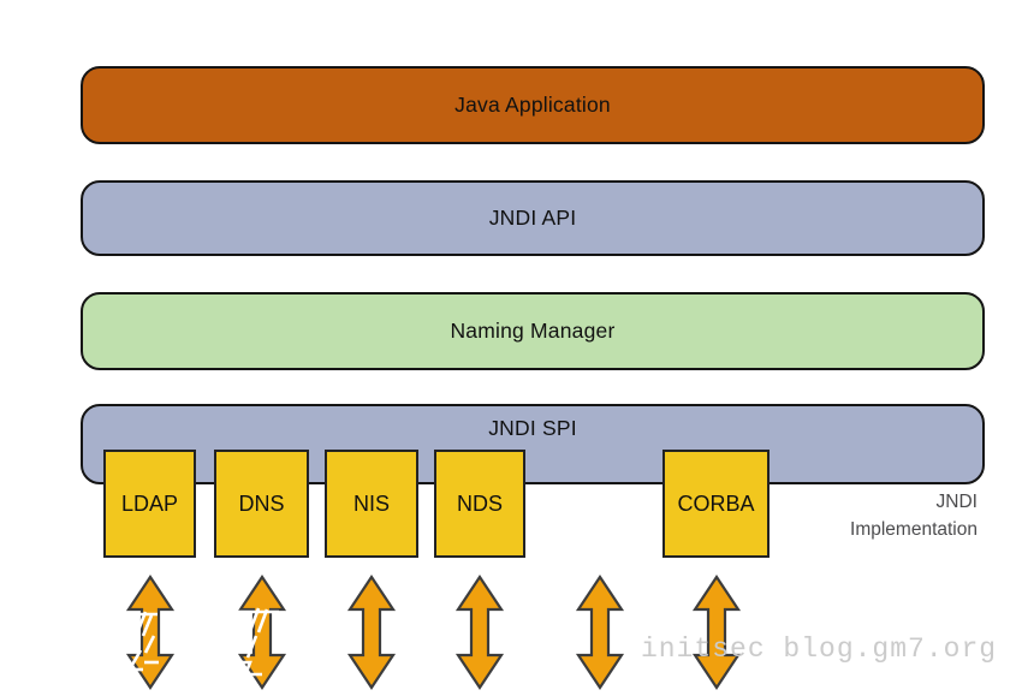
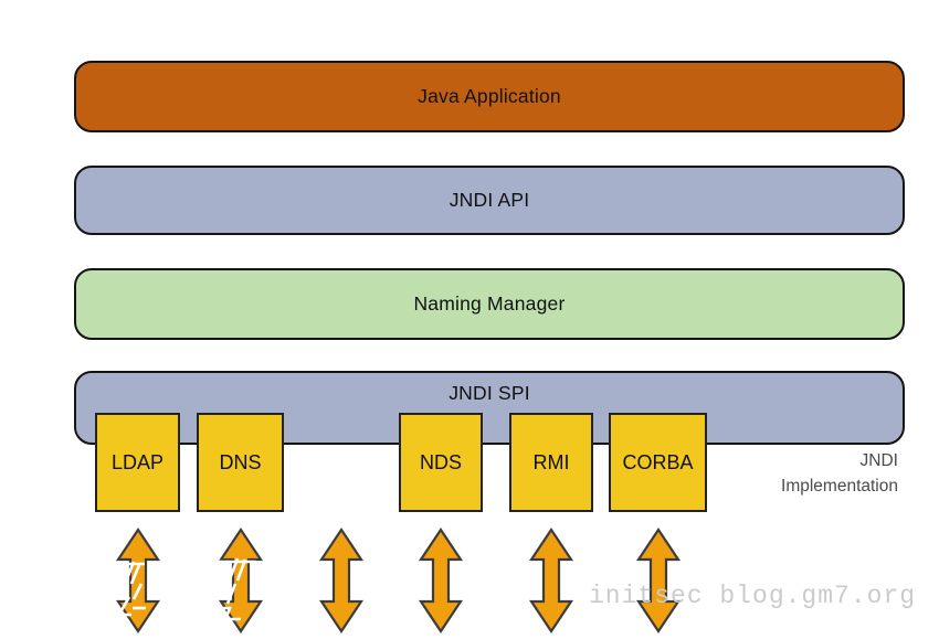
  Java Application
  JNDI API
  Naming Manager
  JNDI SPI
  LDAP
  DNS
- NIS
  NDS
+ RMI
  CORBA
  JNDI
  Implementation
  initsec blog.gm7.org
